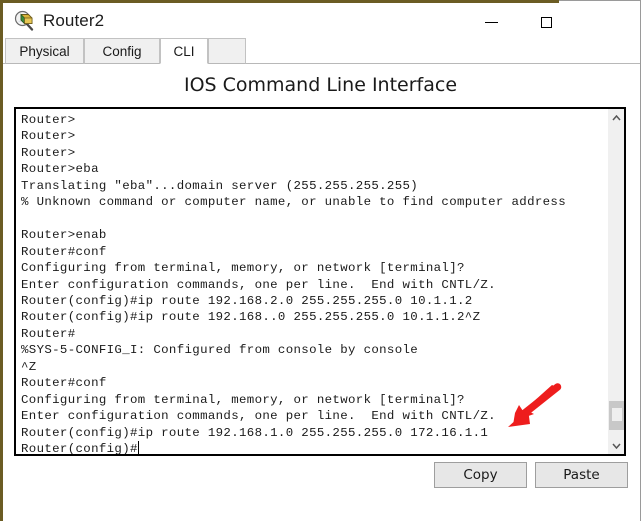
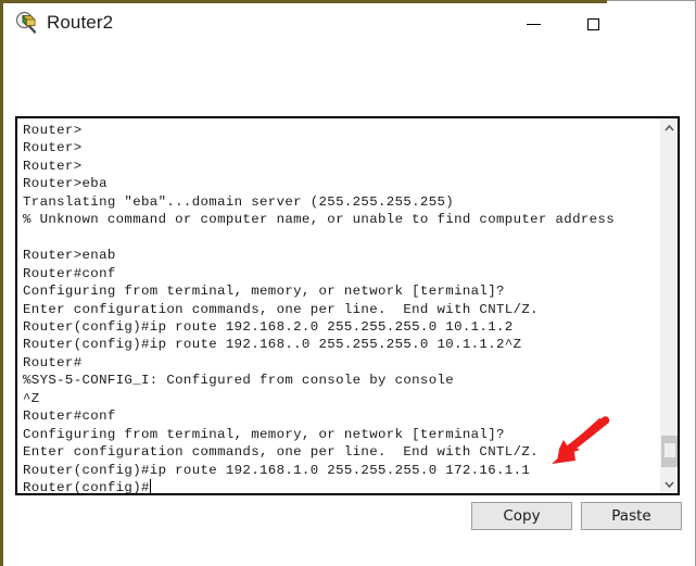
  Router2
- Physical
- Config
- CLI
- IOS Command Line Interface
  Router>
  Router>
  Router>
  Router>eba
  Translating "eba"...domain server (255.255.255.255)
  % Unknown command or computer name, or unable to find computer address
  Router>enab
  Router#conf
  Configuring from terminal, memory, or network [terminal]?
  Enter configuration commands, one per line. End with CNTL/Z.
  Router(config)#ip route 192.168.2.0 255.255.255.0 10.1.1.2
  Router(config)#ip route 192.168..0 255.255.255.0 10.1.1.2^Z
  Router#
  %SYS-5-CONFIG_I: Configured from console by console
  ^Z
  Router#conf
  Configuring from terminal, memory, or network [terminal]?
  Enter configuration commands, one per line. End with CNTL/Z.
  Router(config)#ip route 192.168.1.0 255.255.255.0 172.16.1.1
  Router(config)#
  Copy
  Paste
